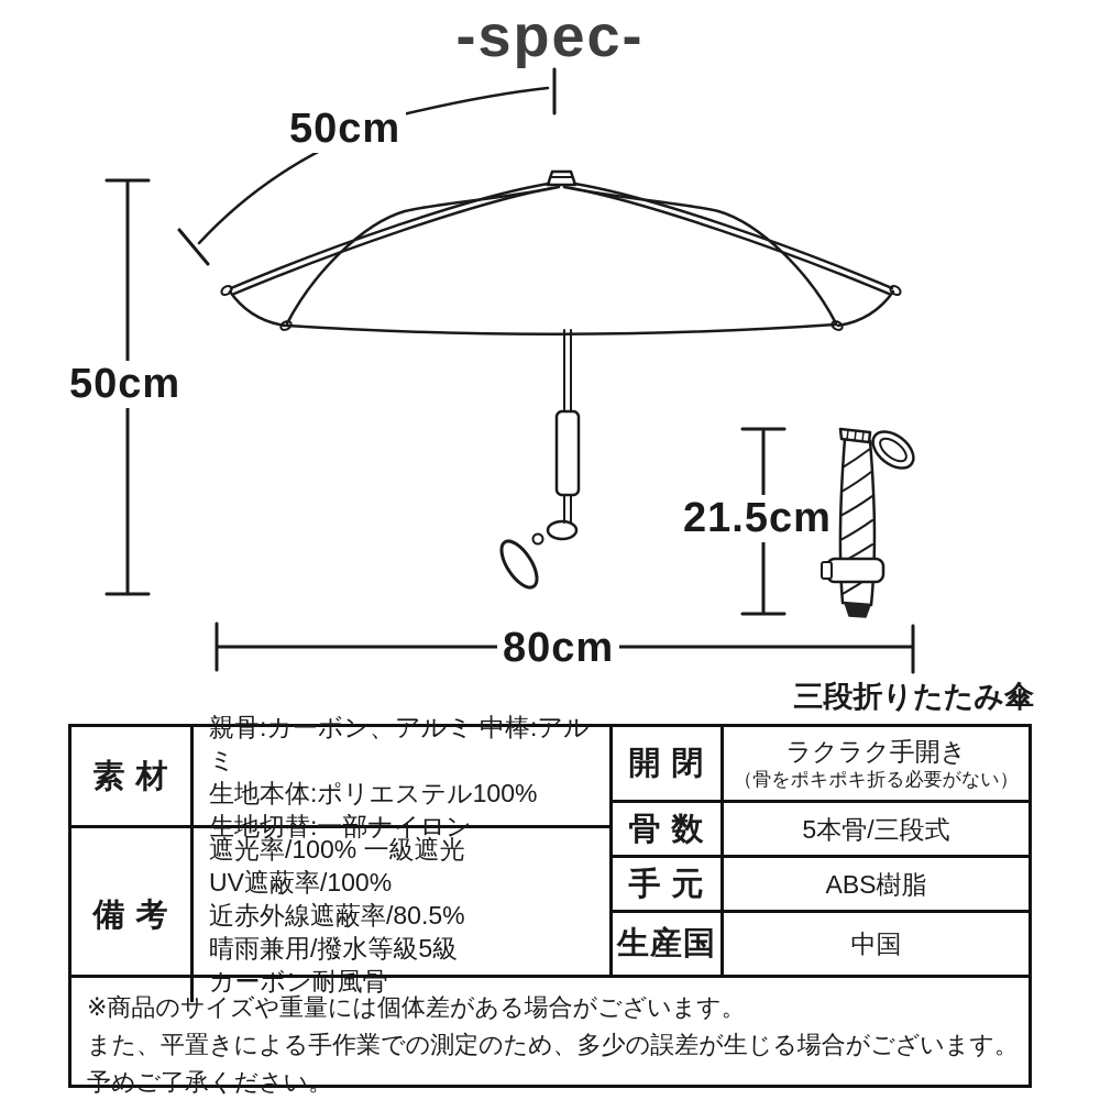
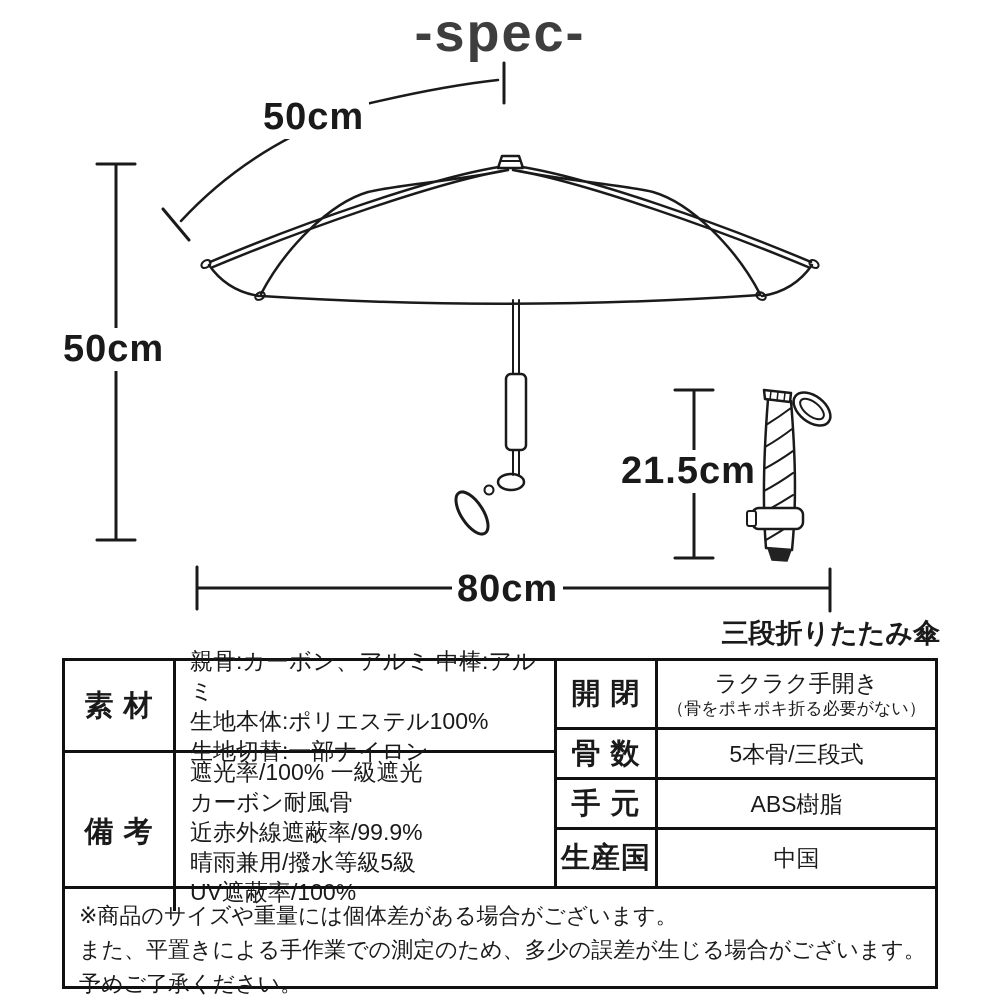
  -spec-
  50cm
  50cm
  80cm
  21.5cm
  三段折りたたみ傘
  素 材
  親骨:カーボン、アルミ 中棒:アルミ
  生地本体:ポリエステル100%
  生地切替:一部ナイロン
  備 考
  遮光率/100% 一級遮光
- UV遮蔽率/100%
+ カーボン耐風骨
- 近赤外線遮蔽率/80.5%
+ 近赤外線遮蔽率/99.9%
  晴雨兼用/撥水等級5級
- カーボン耐風骨
+ UV遮蔽率/100%
  開 閉
  ラクラク手開き
  （骨をポキポキ折る必要がない）
  骨 数
  5本骨/三段式
  手 元
  ABS樹脂
  生産国
  中国
  ※商品のサイズや重量には個体差がある場合がございます。
  また、平置きによる手作業での測定のため、多少の誤差が生じる場合がございます。
  予めご了承ください。
